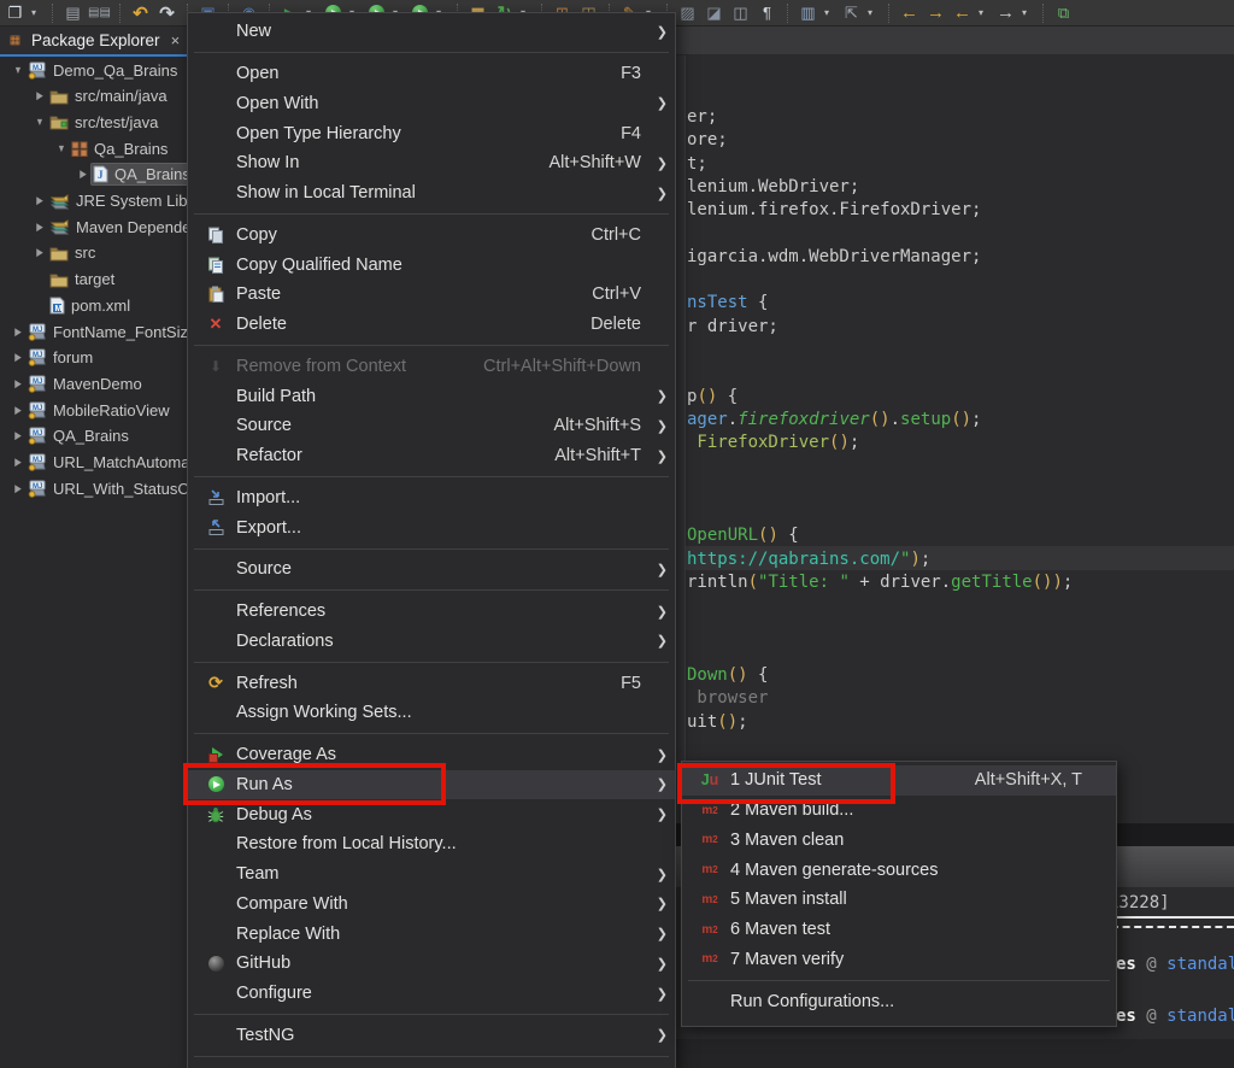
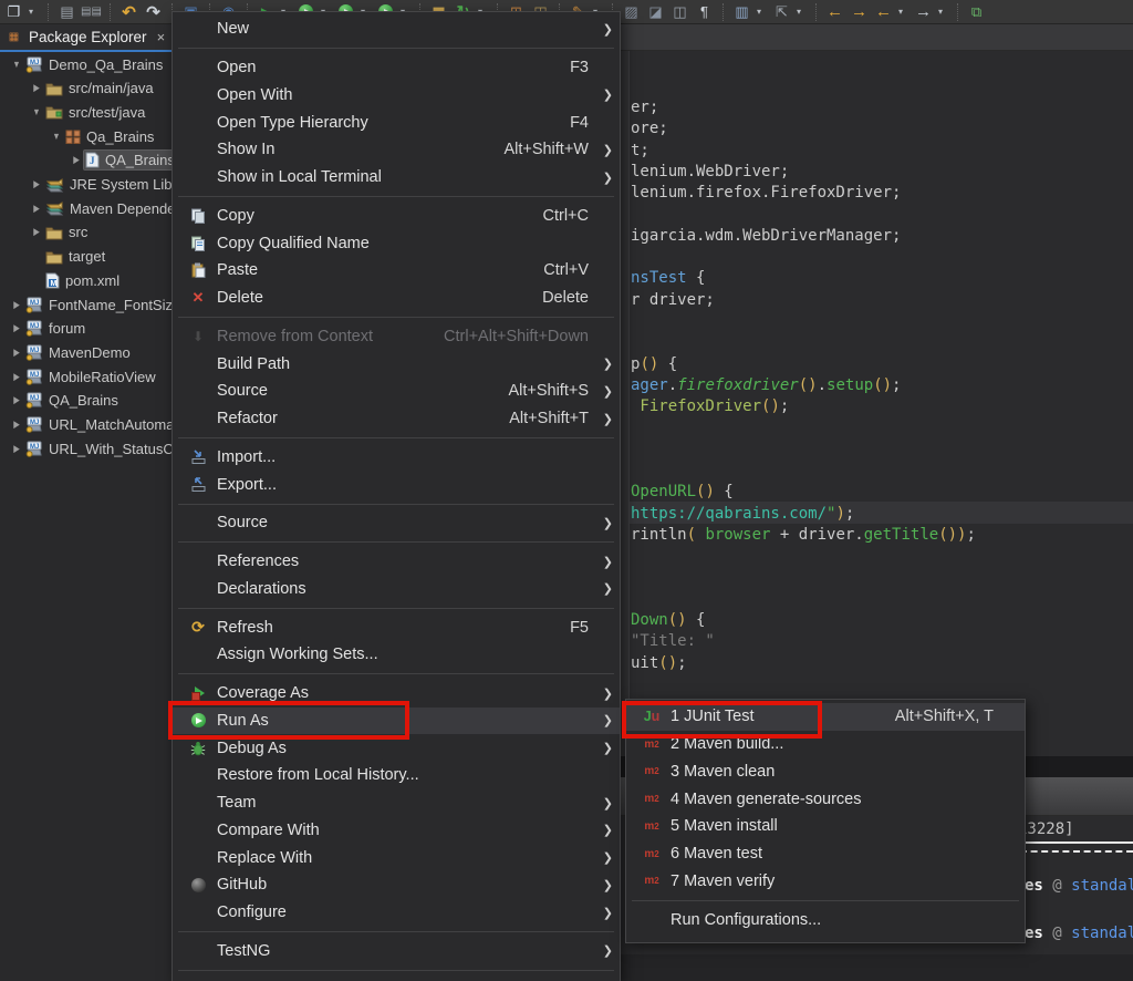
  ❐
  ▾
  ▤
  ▤▤
  ↶
  ↷
  ▨
  ◪
  ◫
  ¶
  ▥
  ▾
  ⇱
  ▾
  ←
  →
  ←
  ▾
  →
  ▾
  ⧉
  ▦
  Package Explorer
  ×
  ▼
  Demo_Qa_Brains
  ▶
  src/main/java
  ▼
  src/test/java
  ▼
  Qa_Brains
  ▶
  J
  QA_Brain
  ▶
  JRE System Lib
  ▶
  Maven Depend
  ▶
  src
  target
  pom.xml
  ▶
  FontName_FontSiz
  ▶
  forum
  ▶
  MavenDemo
  ▶
  MobileRatioView
  ▶
  QA_Brains
  ▶
  URL_MatchAutoma
  ▶
  URL_With_StatusC
  er;
  ore;
  t;
  lenium.WebDriver;
  lenium.firefox.FirefoxDriver;
  igarcia.wdm.WebDriverManager;
  nsTest {
  r driver;
  p() {
  ager.firefoxdriver().setup();
  FirefoxDriver();
  OpenURL() {
  https://qabrains.com/");
- rintln("Title: " + driver.getTitle());
+ rintln( browser + driver.getTitle());
  Down() {
- browser
+ "Title: "
  uit();
  3228]
  es @ standal
  es @ standal
  New
  ❯
  Open
  F3
  Open With
  ❯
  Open Type Hierarchy
  F4
  Show In
  Alt+Shift+W
  ❯
  Show in Local Terminal
  ❯
  Copy
  Ctrl+C
  Copy Qualified Name
  Paste
  Ctrl+V
  ✕
  Delete
  Delete
  ⬇
  Remove from Context
  Ctrl+Alt+Shift+Down
  Build Path
  ❯
  Source
  Alt+Shift+S
  ❯
  Refactor
  Alt+Shift+T
  ❯
  Import...
  Export...
  Source
  ❯
  References
  ❯
  Declarations
  ❯
  ⟳
  Refresh
  F5
  Assign Working Sets...
  Coverage As
  ❯
  Run As
  ❯
  Debug As
  ❯
  Restore from Local History...
  Team
  ❯
  Compare With
  ❯
  Replace With
  ❯
  GitHub
  ❯
  Configure
  ❯
  TestNG
  ❯
  Ju
  1 JUnit Test
  Alt+Shift+X, T
  m2
  2 Maven build...
  m2
  3 Maven clean
  m2
  4 Maven generate-sources
  m2
  5 Maven install
  m2
  6 Maven test
  m2
  7 Maven verify
  Run Configurations...
